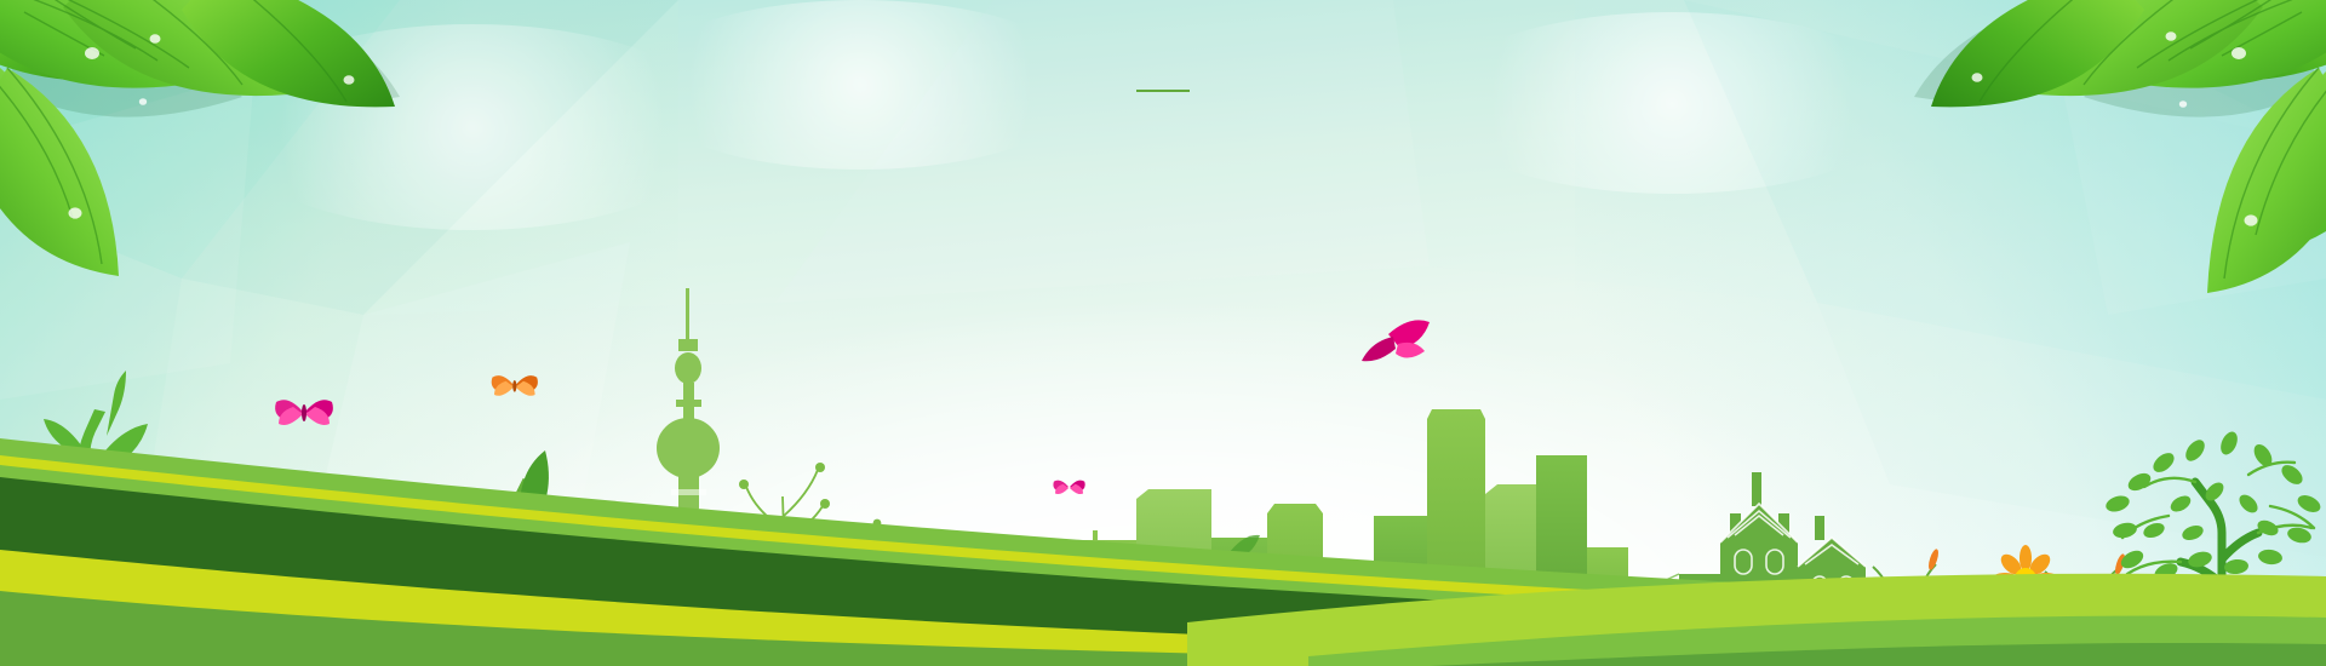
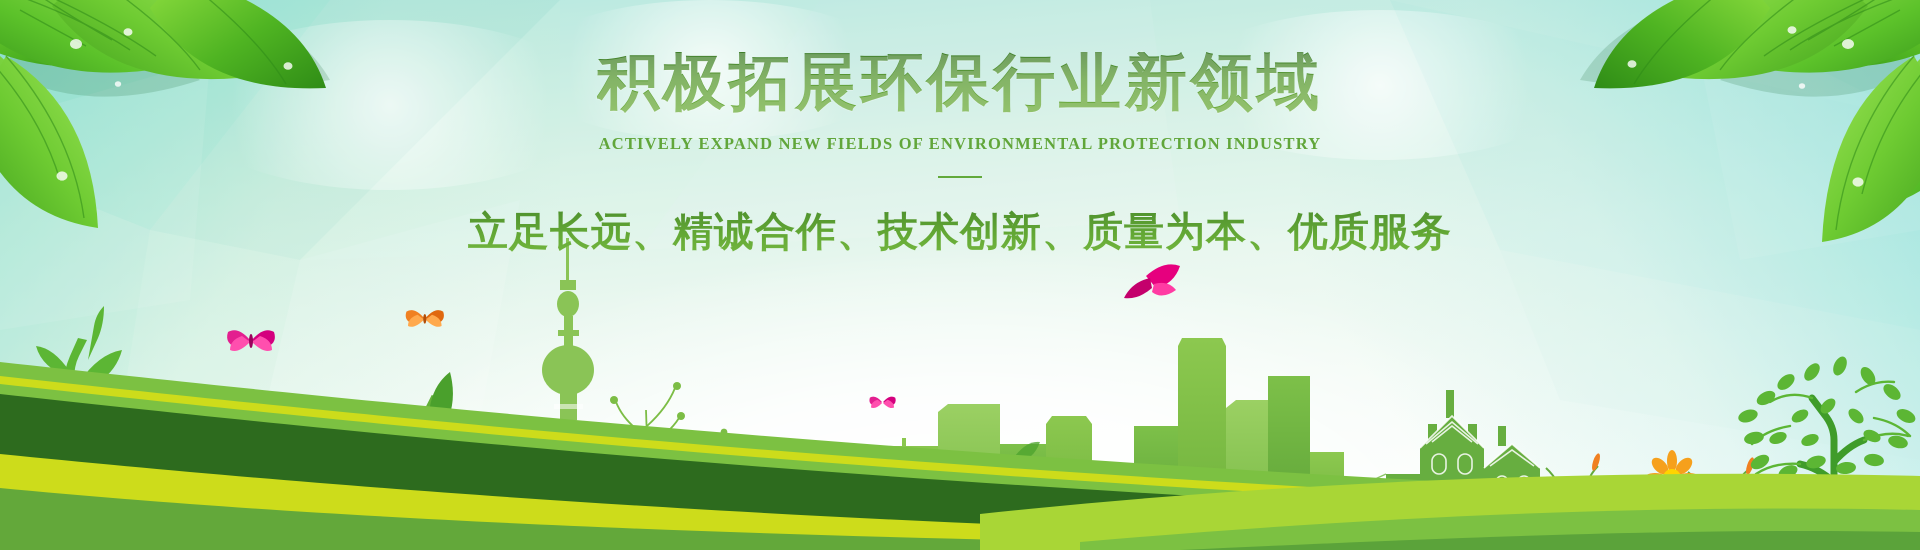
+ 积极拓展环保行业新领域
+ ACTIVELY EXPAND NEW FIELDS OF ENVIRONMENTAL PROTECTION INDUSTRY
+ 立足长远、精诚合作、技术创新、质量为本、优质服务
